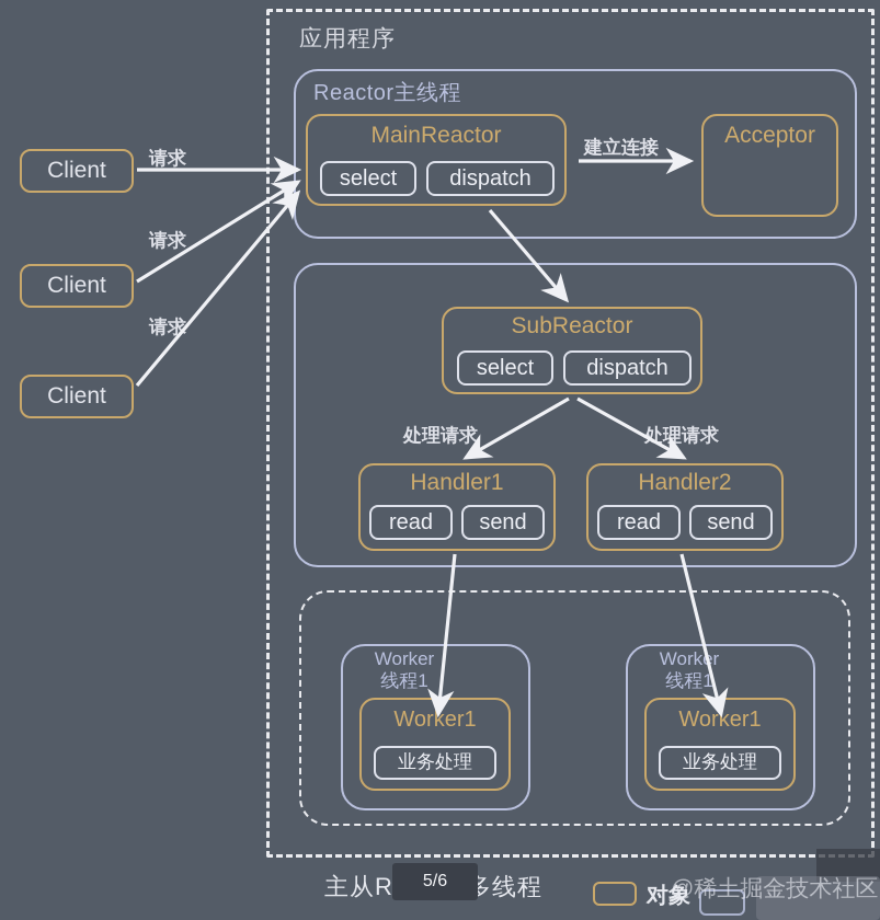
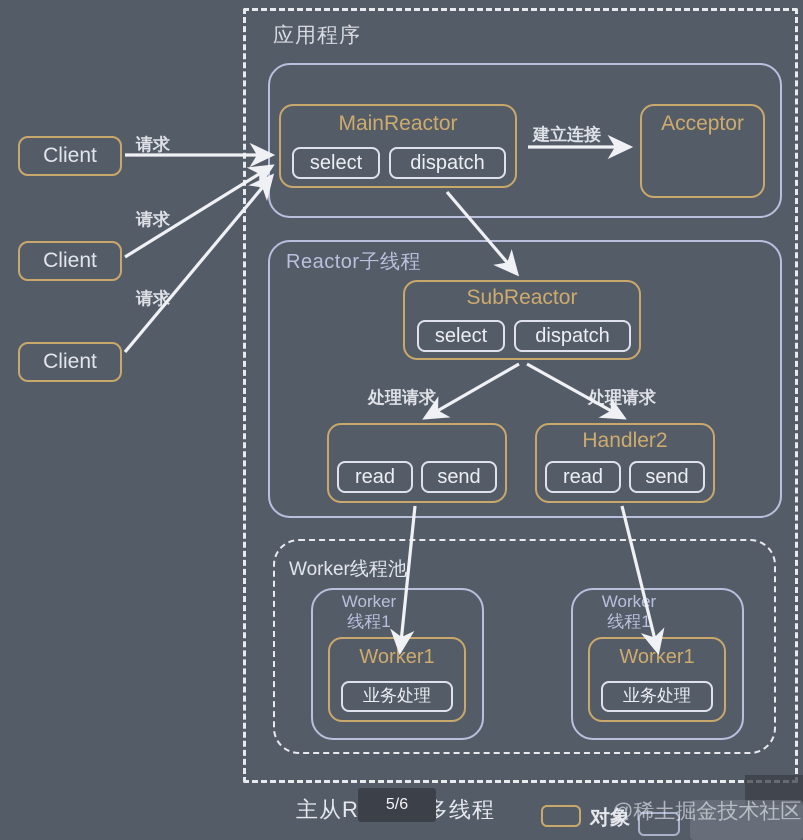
  应用程序
- Reactor主线程
  MainReactor
  select
  dispatch
  Acceptor
  建立连接
+ Reactor子线程
  SubReactor
  select
  dispatch
  处理请求
  处理请求
- Handler1
  read
  send
  Handler2
  read
  send
+ Worker线程池
  Worker
  线程1
  Worker1
  业务处理
  Workr
  线程1
  Worker1
  业务处理
  Client
  请求
  Client
  请求
  Client
  请求
  5/6
  对象
  @稀土掘金技术社区
